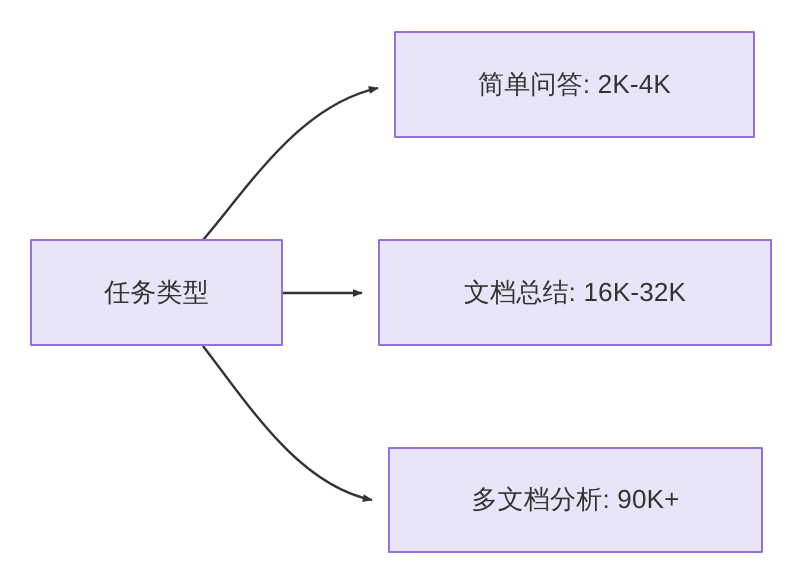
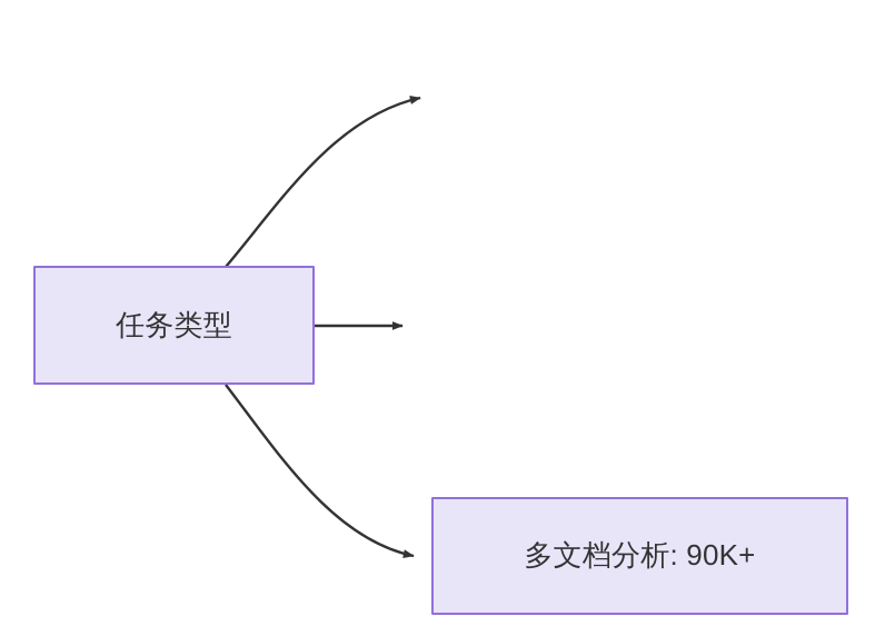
  任务类型
- 简单问答: 2K-4K
- 文档总结: 16K-32K
  多文档分析: 90K+
